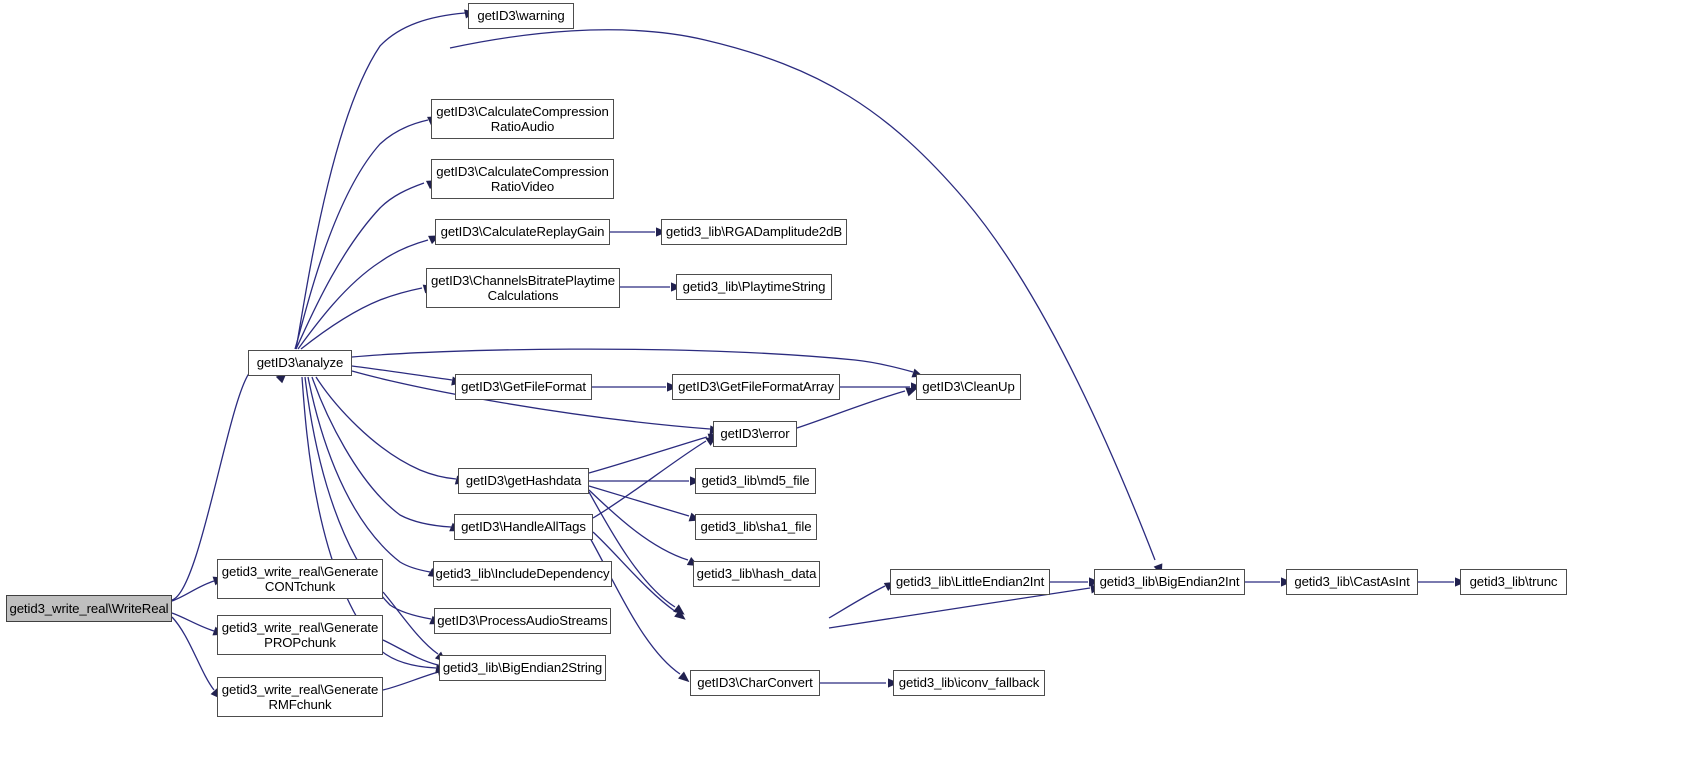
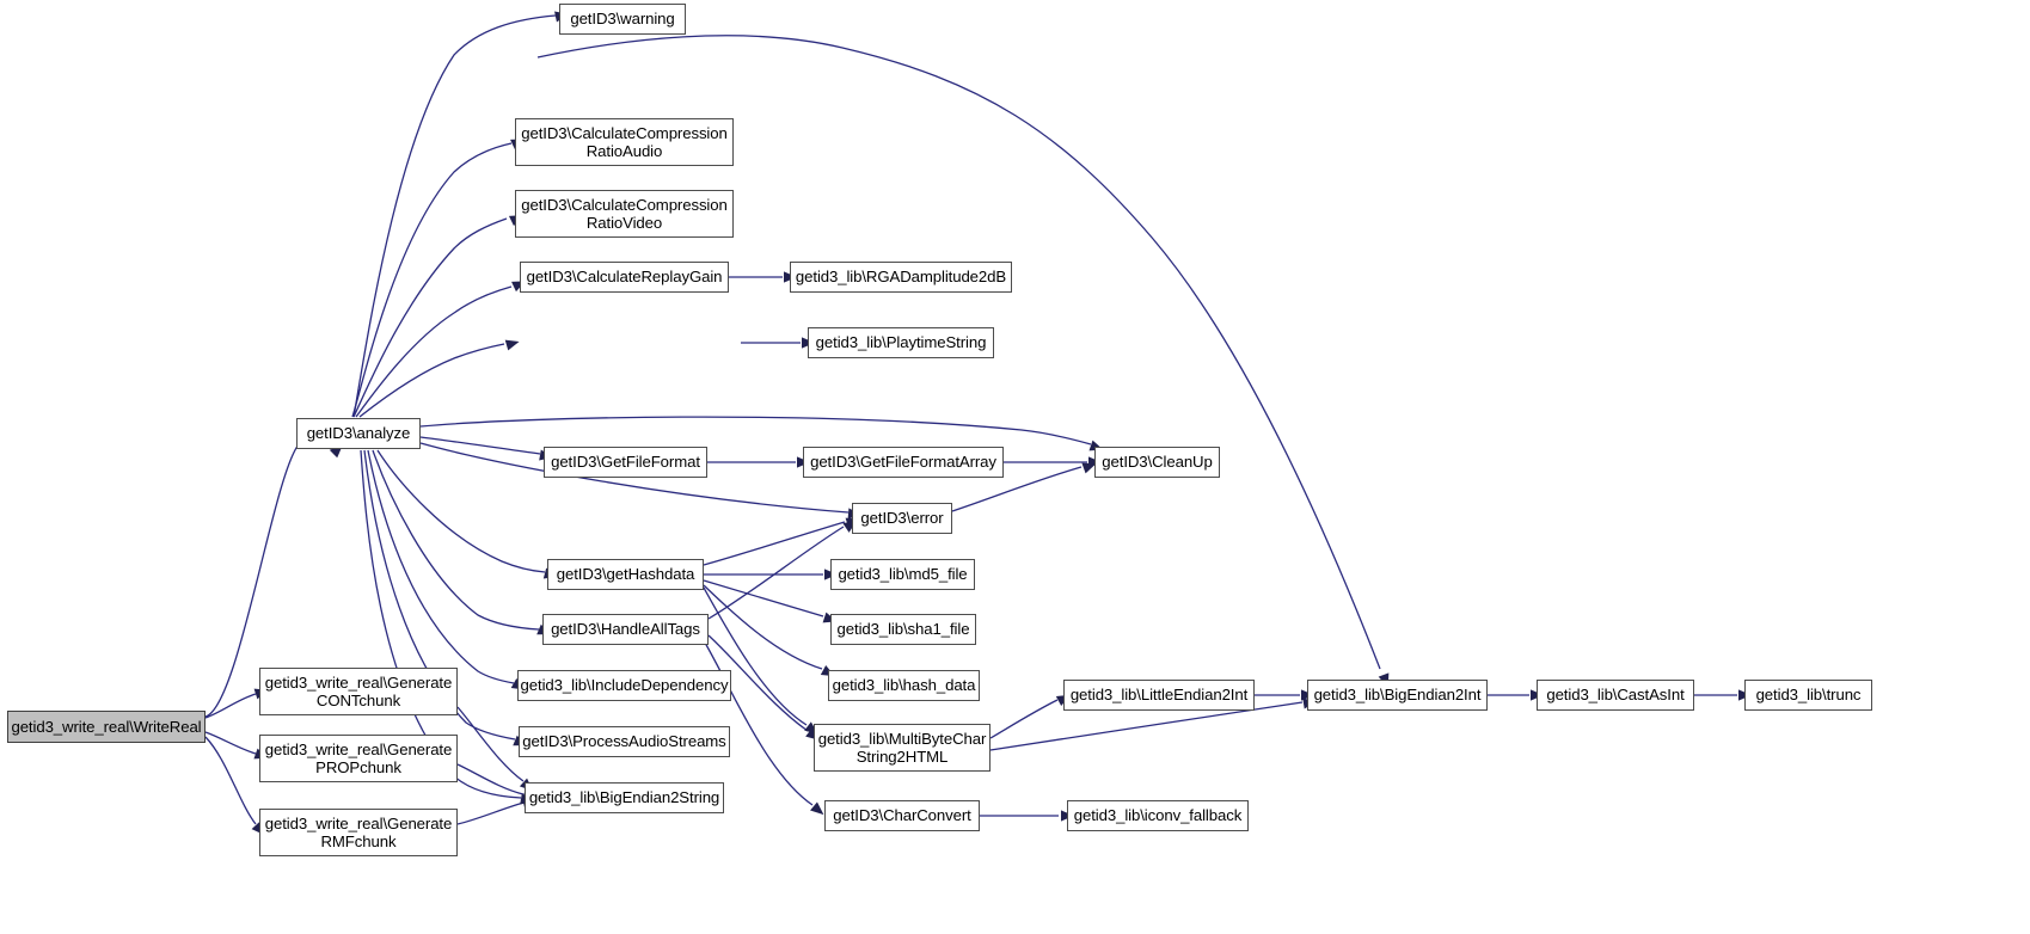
  getid3_write_real\WriteReal
  getid3_write_real\Generate
  CONTchunk
  getid3_write_real\Generate
  PROPchunk
  getid3_write_real\Generate
  RMFchunk
  getID3\analyze
  getID3\warning
  getID3\CalculateCompression
  RatioAudio
  getID3\CalculateCompression
  RatioVideo
  getID3\CalculateReplayGain
- getID3\ChannelsBitratePlaytime
- Calculations
  getID3\GetFileFormat
  getID3\getHashdata
  getID3\HandleAllTags
  getid3_lib\IncludeDependency
  getID3\ProcessAudioStreams
  getid3_lib\BigEndian2String
  getid3_lib\RGADamplitude2dB
  getid3_lib\PlaytimeString
  getID3\GetFileFormatArray
  getID3\error
  getid3_lib\md5_file
  getid3_lib\sha1_file
  getid3_lib\hash_data
+ getid3_lib\MultiByteChar
+ String2HTML
  getID3\CharConvert
  getID3\CleanUp
  getid3_lib\LittleEndian2Int
  getid3_lib\iconv_fallback
  getid3_lib\BigEndian2Int
  getid3_lib\CastAsInt
  getid3_lib\trunc
